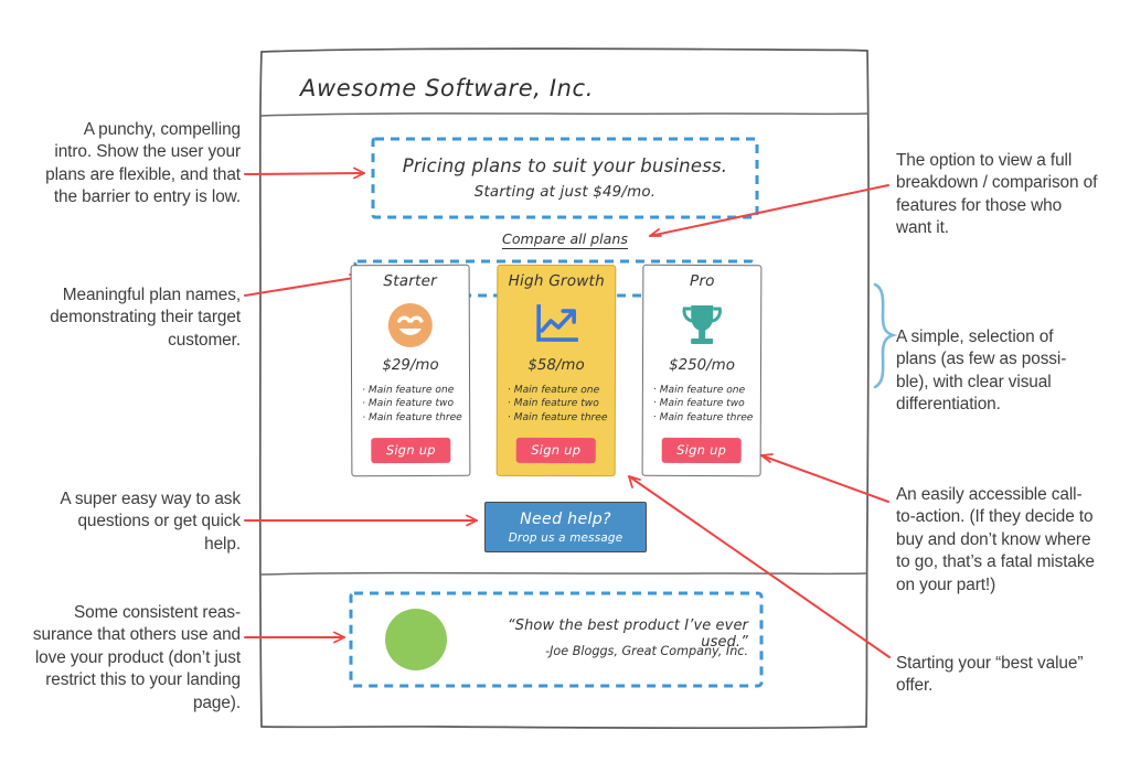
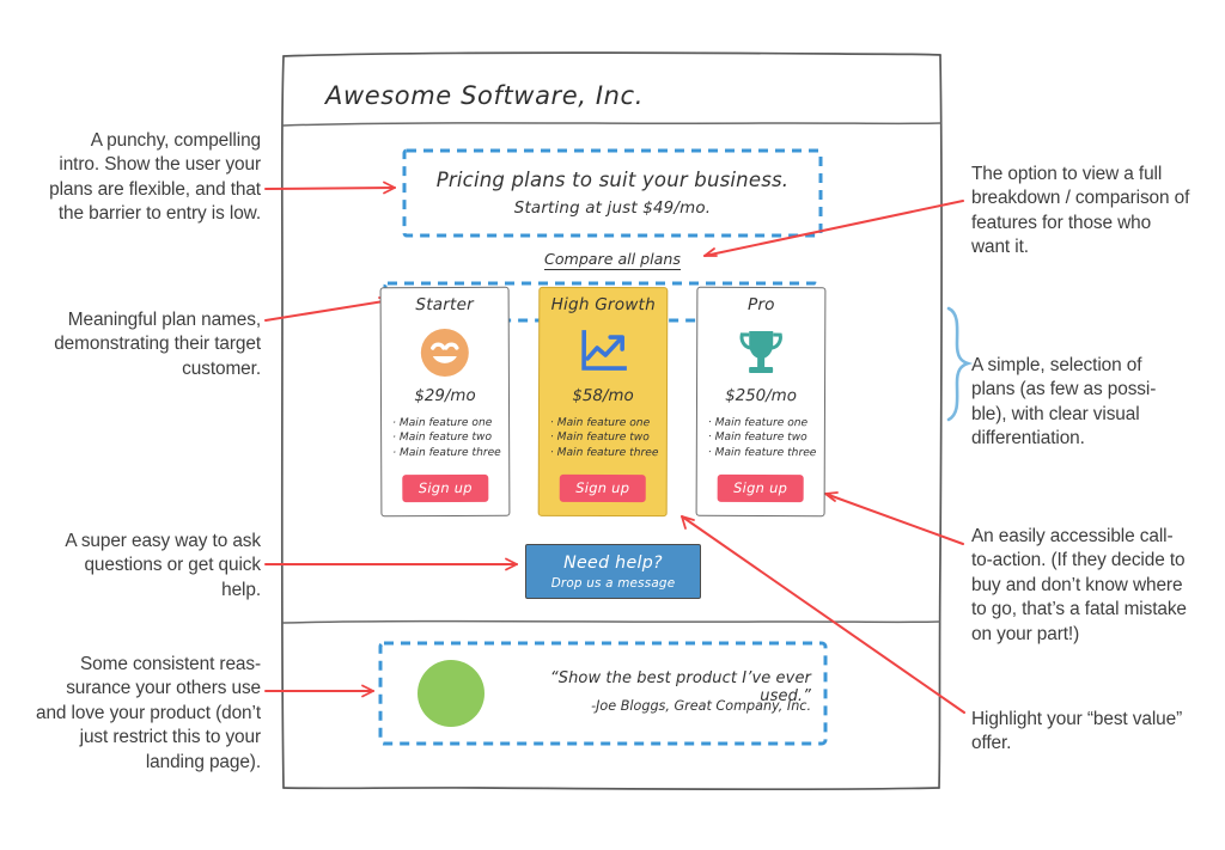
  Awesome Software, Inc.
  Pricing plans to suit your business.
  Starting at just $49/mo.
  Compare all plans
  Starter
  $29/mo
  Main feature one
  Main feature two
  Main feature three
  Sign up
  High Growth
  $58/mo
  Main feature one
  Main feature two
  Main feature three
  Sign up
  Pro
  $250/mo
  Main feature one
  Main feature two
  Main feature three
  Sign up
  Need help?
  Drop us a message
  “Show the best product I’ve ever used.”
  -Joe Bloggs, Great Company, Inc.
  A punchy, compelling intro. Show the user your plans are flexible, and that the barrier to entry is low.
  Meaningful plan names, demonstrating their target customer.
  A super easy way to ask questions or get quick help.
- Some consistent reas-surance that others use and love your product (don’t just restrict this to your landing page).
+ Some consistent reas-surance your others use and love your product (don’t just restrict this to your landing page).
  The option to view a full breakdown / comparison of features for those who want it.
  A simple, selection of plans (as few as possi-ble), with clear visual differentiation.
  An easily accessible call-to-action. (If they decide to buy and don’t know where to go, that’s a fatal mistake on your part!)
- Starting your “best value” offer.
+ Highlight your “best value” offer.
